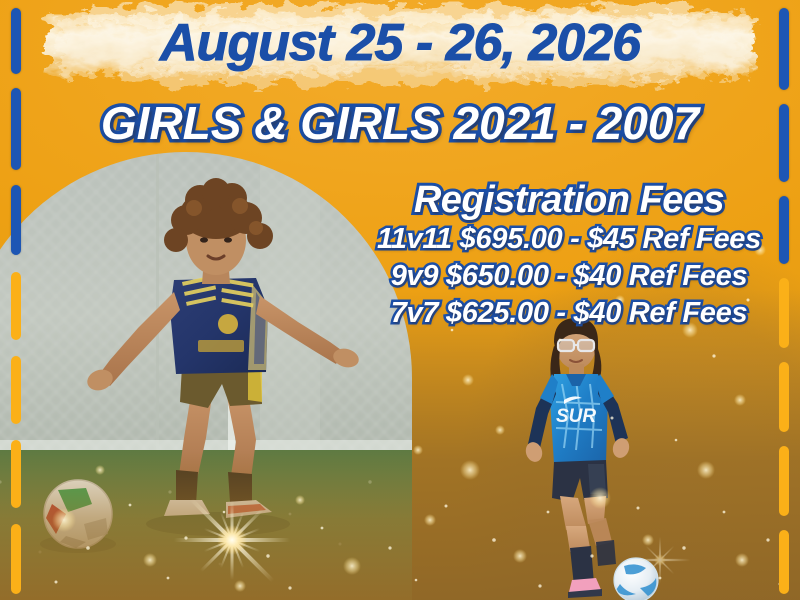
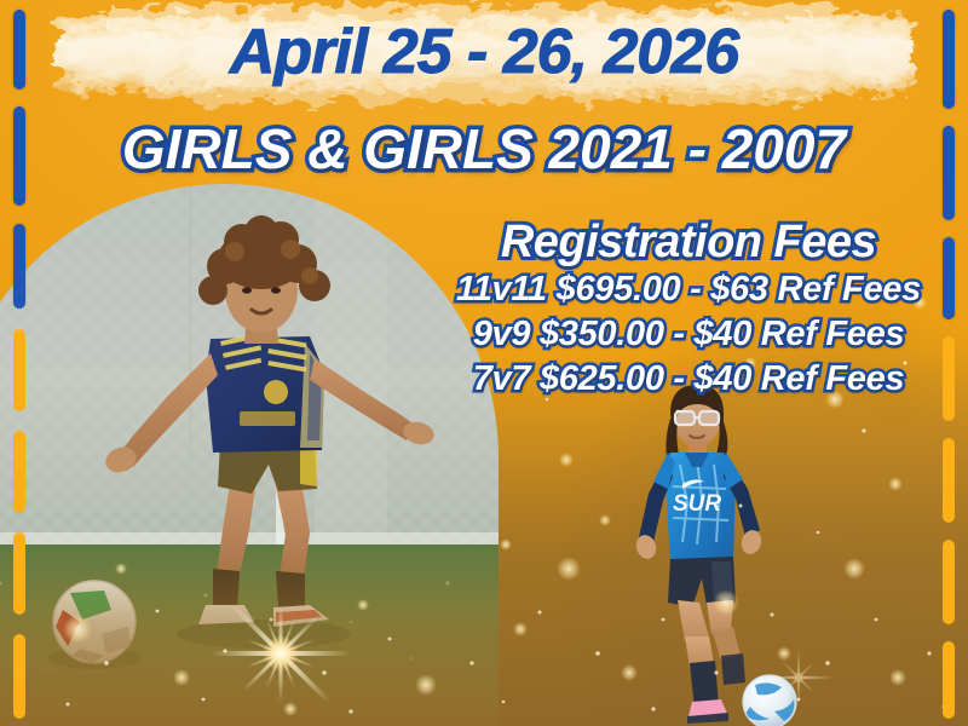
  SUR
- August 25 - 26, 2026
+ April 25 - 26, 2026
  GIRLS & GIRLS 2021 - 2007
  Registration Fees
- 11v11 $695.00 - $45 Ref Fees
+ 11v11 $695.00 - $63 Ref Fees
- 9v9 $650.00 - $40 Ref Fees
+ 9v9 $350.00 - $40 Ref Fees
  7v7 $625.00 - $40 Ref Fees
